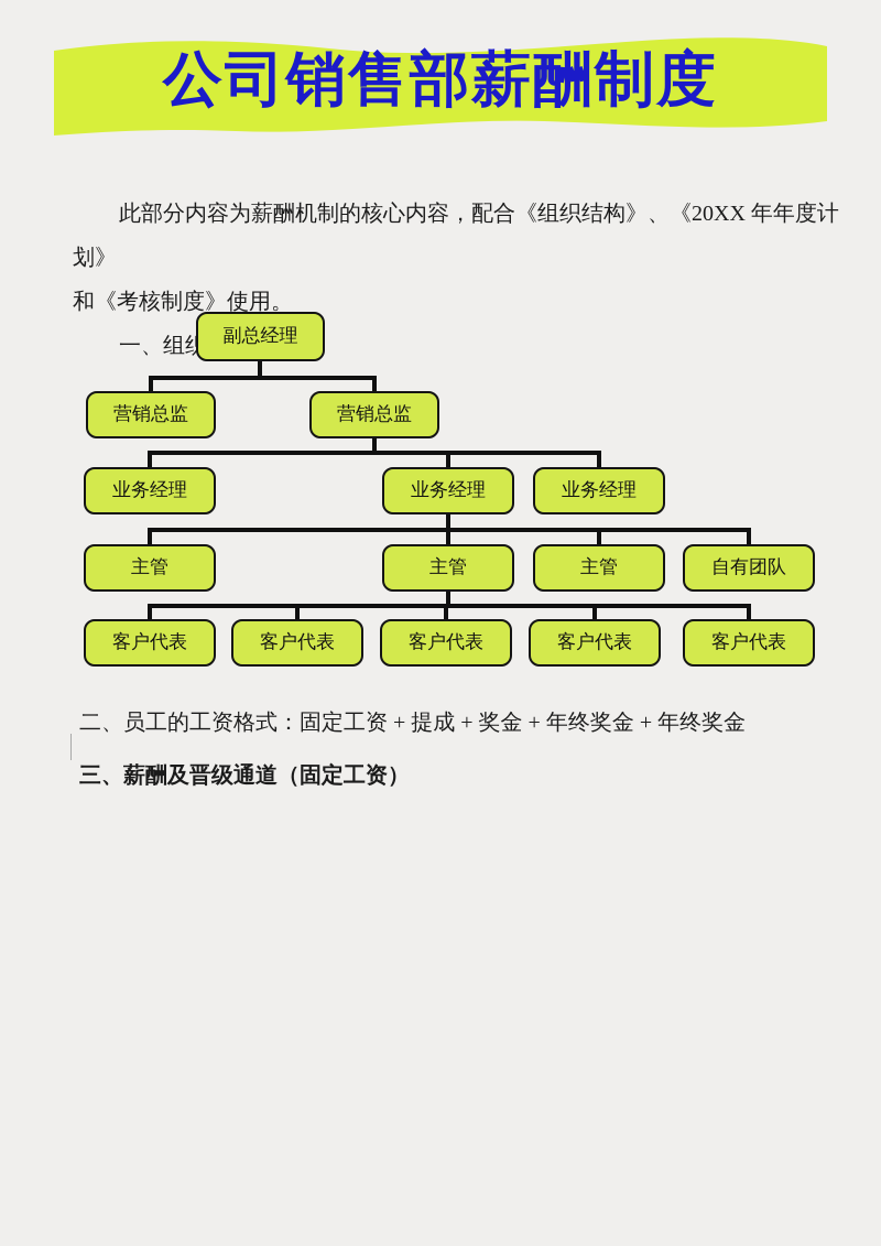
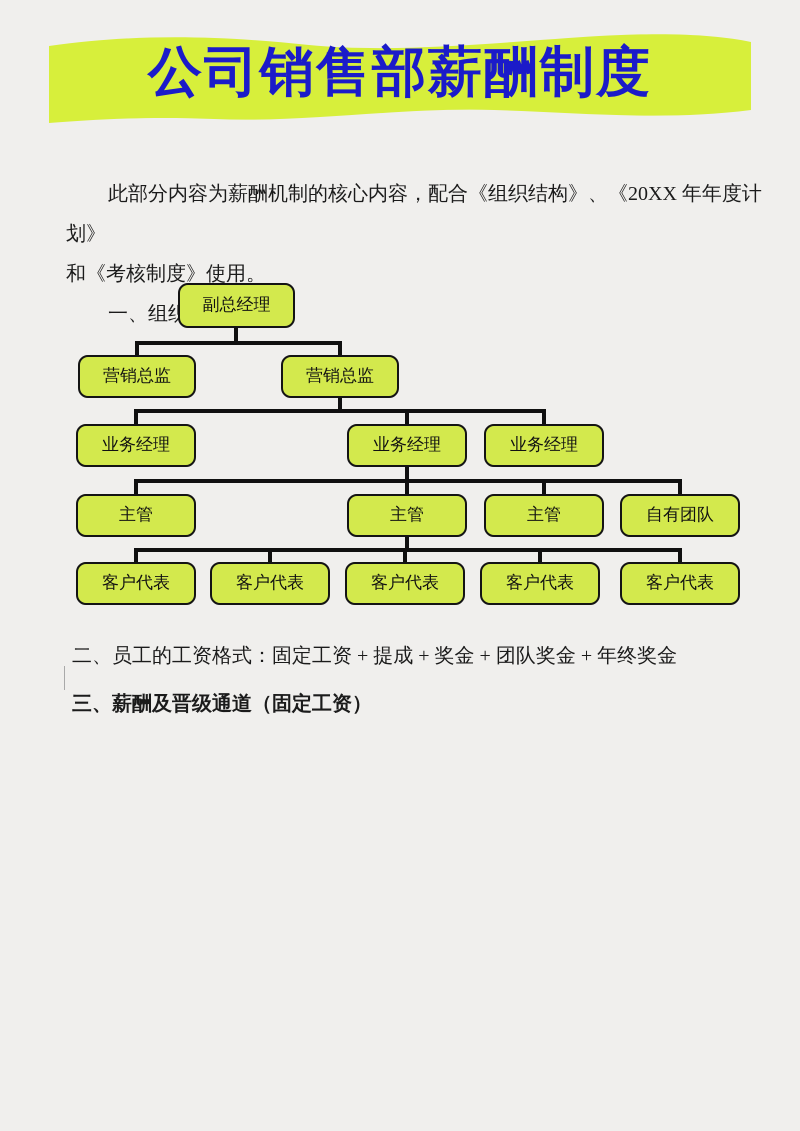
  公司销售部薪酬制度
  此部分内容为薪酬机制的核心内容，配合《组织结构》、《20XX 年年度计划》
  和《考核制度》使用。
  副总经理
  营销总监
  营销总监
  业务经理
  业务经理
  业务经理
  主管
  主管
  主管
  自有团队
  客户代表
  客户代表
  客户代表
  客户代表
  客户代表
- 二、员工的工资格式：固定工资 + 提成 + 奖金 + 年终奖金 + 年终奖金
+ 二、员工的工资格式：固定工资 + 提成 + 奖金 + 团队奖金 + 年终奖金
  三、薪酬及晋级通道（固定工资）
